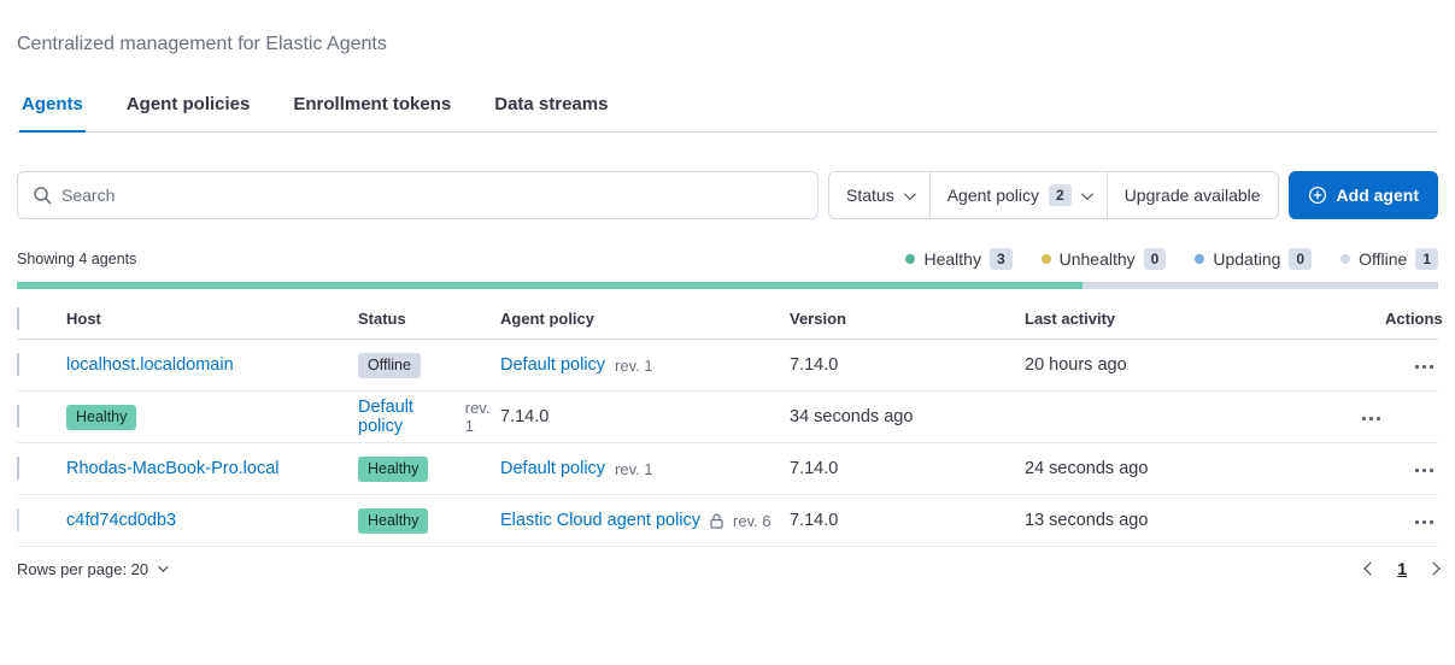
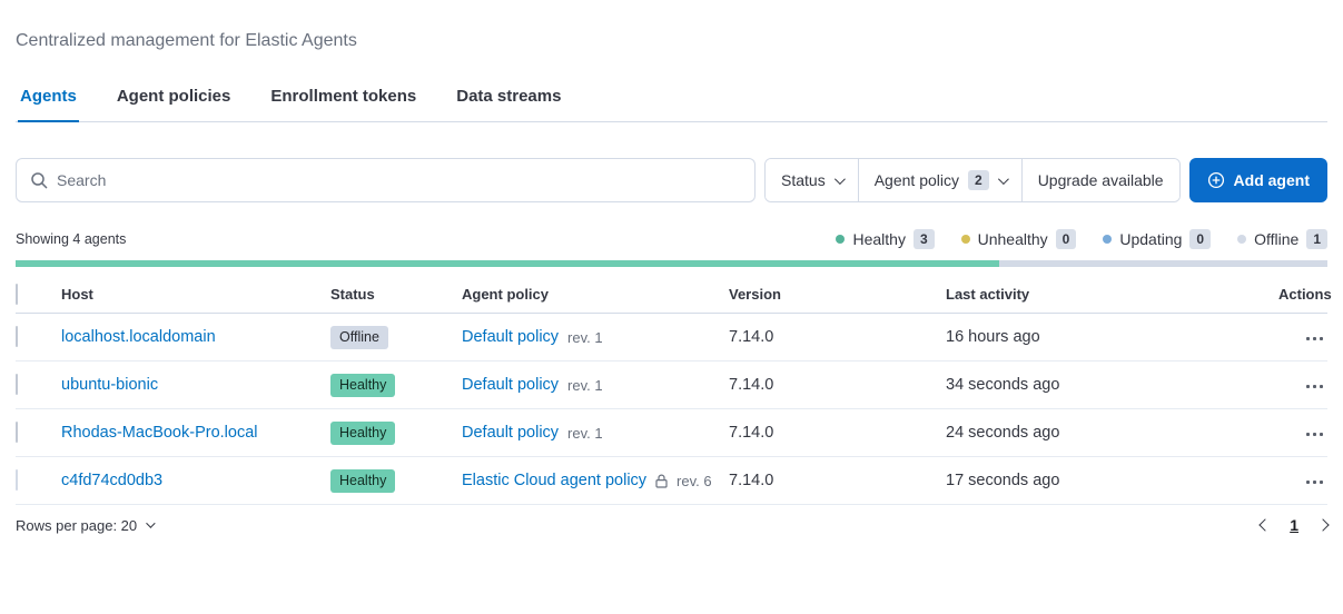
  Centralized management for Elastic Agents
  Agents
  Agent policies
  Enrollment tokens
  Data streams
  Search
  Status
  Agent policy
  2
  Upgrade available
  Add agent
  Showing 4 agents
  Healthy
  3
  Unhealthy
  0
  Updating
  0
  Offline
  1
  Host
  Status
  Agent policy
  Version
  Last activity
  Actions
  localhost.localdomain
  Offline
  Default policy
  rev. 1
  7.14.0
- 20 hours ago
+ 16 hours ago
+ ubuntu-bionic
  Healthy
  Default policy
  rev. 1
  7.14.0
  34 seconds ago
  Rhodas-MacBook-Pro.local
  Healthy
  Default policy
  rev. 1
  7.14.0
  24 seconds ago
  c4fd74cd0db3
  Healthy
  Elastic Cloud agent policy
  rev. 6
  7.14.0
- 13 seconds ago
+ 17 seconds ago
  Rows per page: 20
  1
